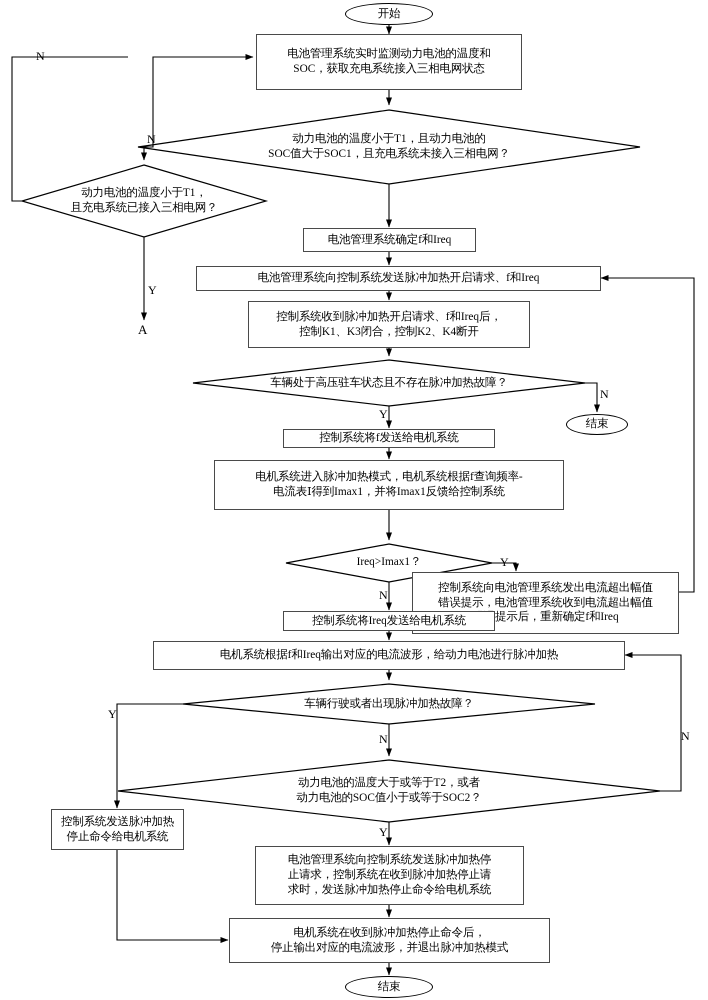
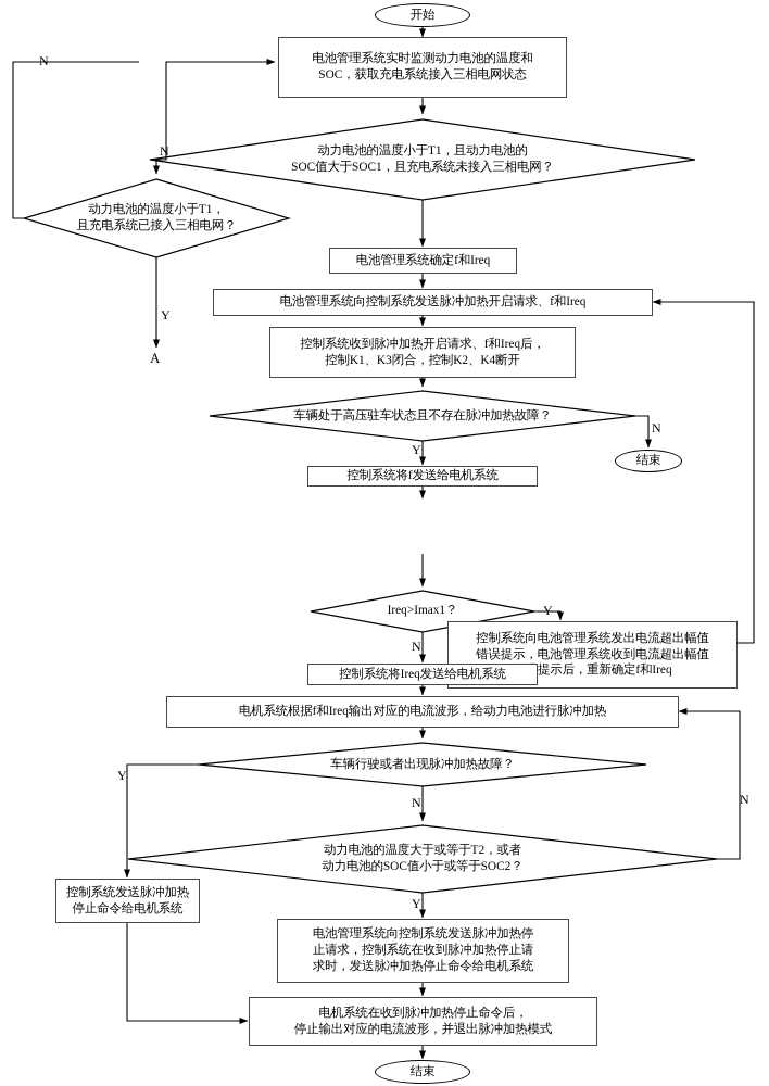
  开始
  结束
  结束
  电池管理系统实时监测动力电池的温度和
  SOC，获取充电系统接入三相电网状态
  电池管理系统确定f和Ireq
  电池管理系统向控制系统发送脉冲加热开启请求、f和Ireq
  控制系统收到脉冲加热开启请求、f和Ireq后，
  控制K1、K3闭合，控制K2、K4断开
  控制系统将f发送给电机系统
- 电机系统进入脉冲加热模式，电机系统根据f查询频率-
- 电流表Ⅰ得到Imax1，并将Imax1反馈给控制系统
  控制系统向电池管理系统发出电流超出幅值
  错误提示，电池管理系统收到电流超出幅值
  提示后，重新确定f和Ireq
  控制系统将Ireq发送给电机系统
  电机系统根据f和Ireq输出对应的电流波形，给动力电池进行脉冲加热
  控制系统发送脉冲加热
  停止命令给电机系统
  电池管理系统向控制系统发送脉冲加热停
  止请求，控制系统在收到脉冲加热停止请
  求时，发送脉冲加热停止命令给电机系统
  电机系统在收到脉冲加热停止命令后，
  停止输出对应的电流波形，并退出脉冲加热模式
  动力电池的温度小于T1，且动力电池的
  SOC值大于SOC1，且充电系统未接入三相电网？
  动力电池的温度小于T1，
  且充电系统已接入三相电网？
  车辆处于高压驻车状态且不存在脉冲加热故障？
  Ireq>Imax1？
  车辆行驶或者出现脉冲加热故障？
  动力电池的温度大于或等于T2，或者
  动力电池的SOC值小于或等于SOC2？
  N
  N
  Y
  A
  Y
  N
  Y
  N
  Y
  N
  Y
  N
